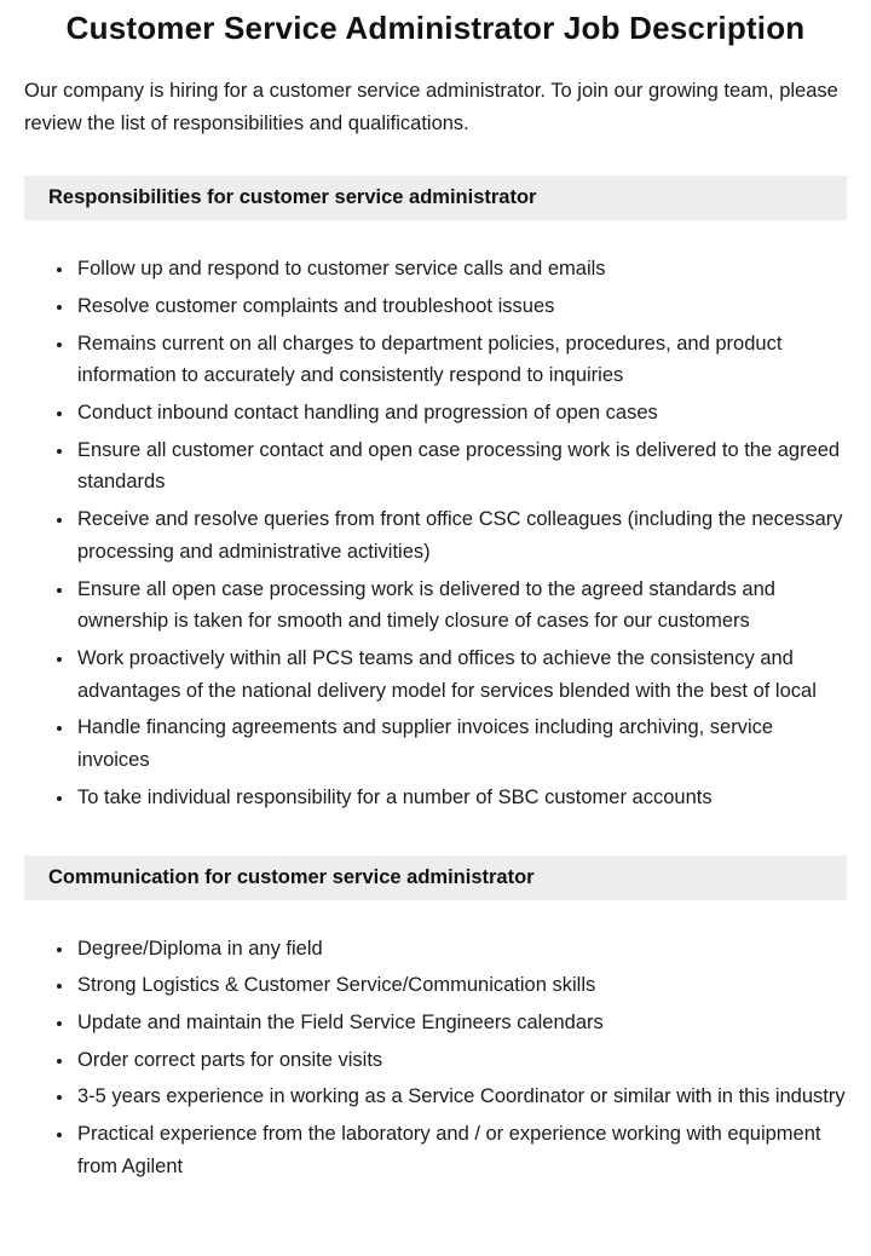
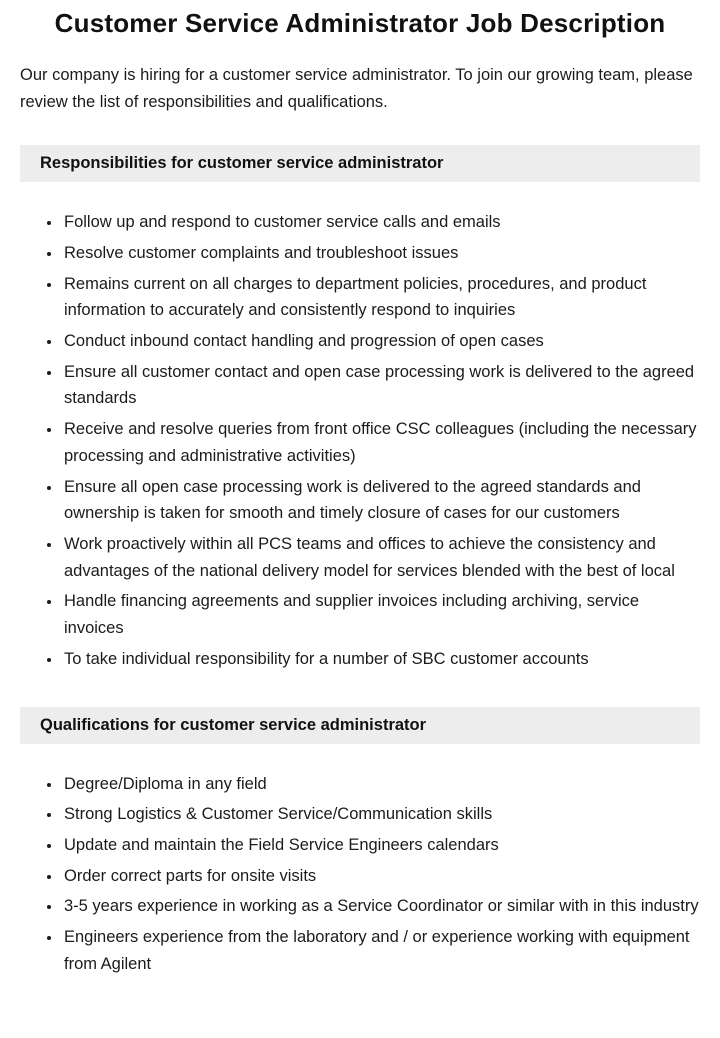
  Customer Service Administrator Job Description
  Our company is hiring for a customer service administrator. To join our growing team, please review the list of responsibilities and qualifications.
  Responsibilities for customer service administrator
  Follow up and respond to customer service calls and emails
  Resolve customer complaints and troubleshoot issues
  Remains current on all charges to department policies, procedures, and product information to accurately and consistently respond to inquiries
  Conduct inbound contact handling and progression of open cases
  Ensure all customer contact and open case processing work is delivered to the agreed standards
  Receive and resolve queries from front office CSC colleagues (including the necessary processing and administrative activities)
  Ensure all open case processing work is delivered to the agreed standards and ownership is taken for smooth and timely closure of cases for our customers
  Work proactively within all PCS teams and offices to achieve the consistency and advantages of the national delivery model for services blended with the best of local
  Handle financing agreements and supplier invoices including archiving, service invoices
  To take individual responsibility for a number of SBC customer accounts
- Communication for customer service administrator
+ Qualifications for customer service administrator
  Degree/Diploma in any field
  Strong Logistics & Customer Service/Communication skills
  Update and maintain the Field Service Engineers calendars
  Order correct parts for onsite visits
  3-5 years experience in working as a Service Coordinator or similar with in this industry
- Practical experience from the laboratory and / or experience working with equipment from Agilent
+ Engineers experience from the laboratory and / or experience working with equipment from Agilent
